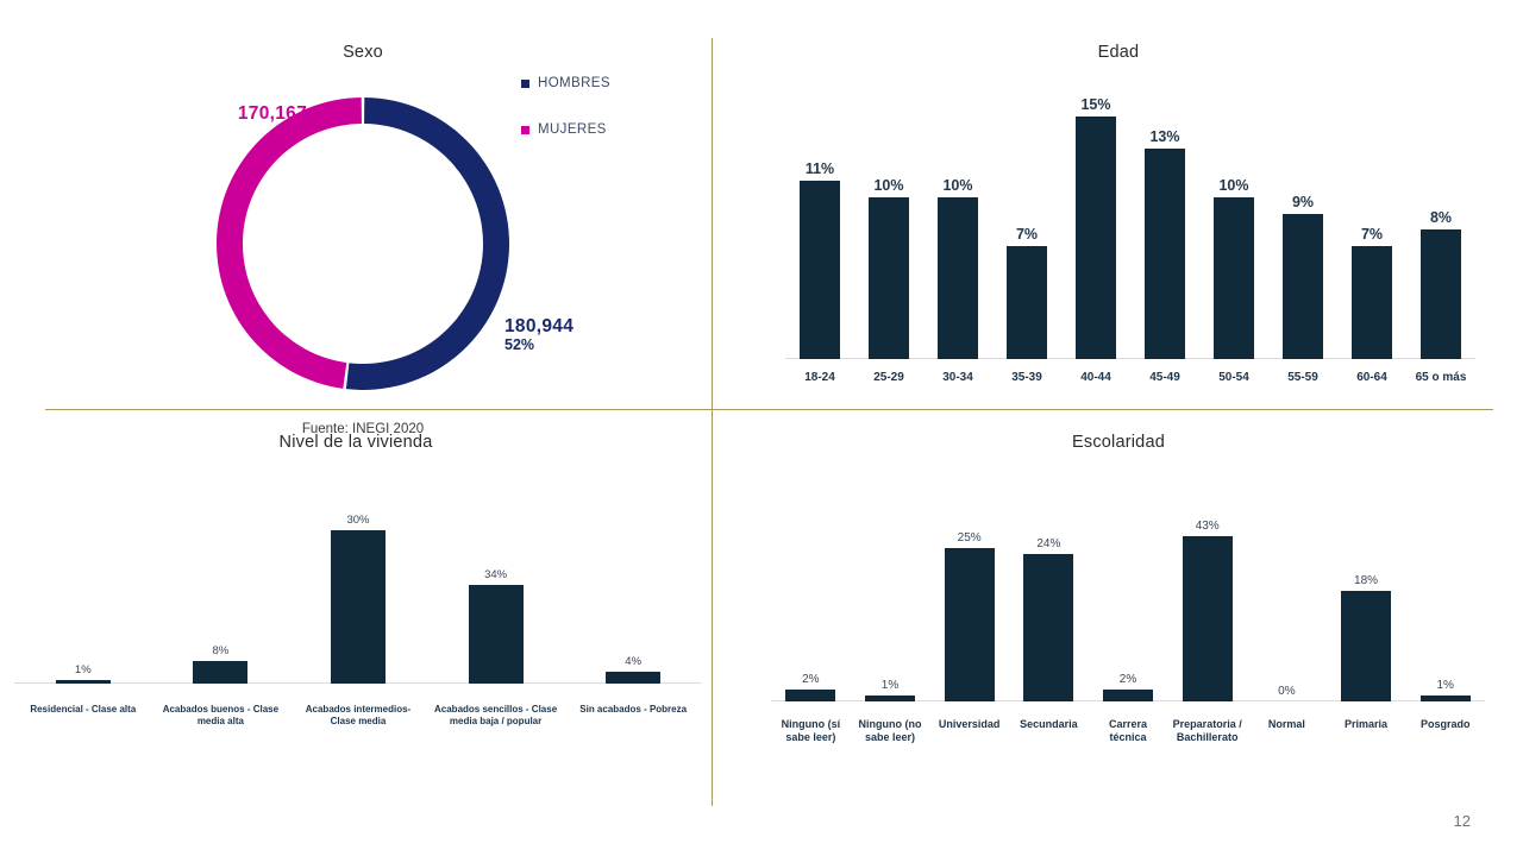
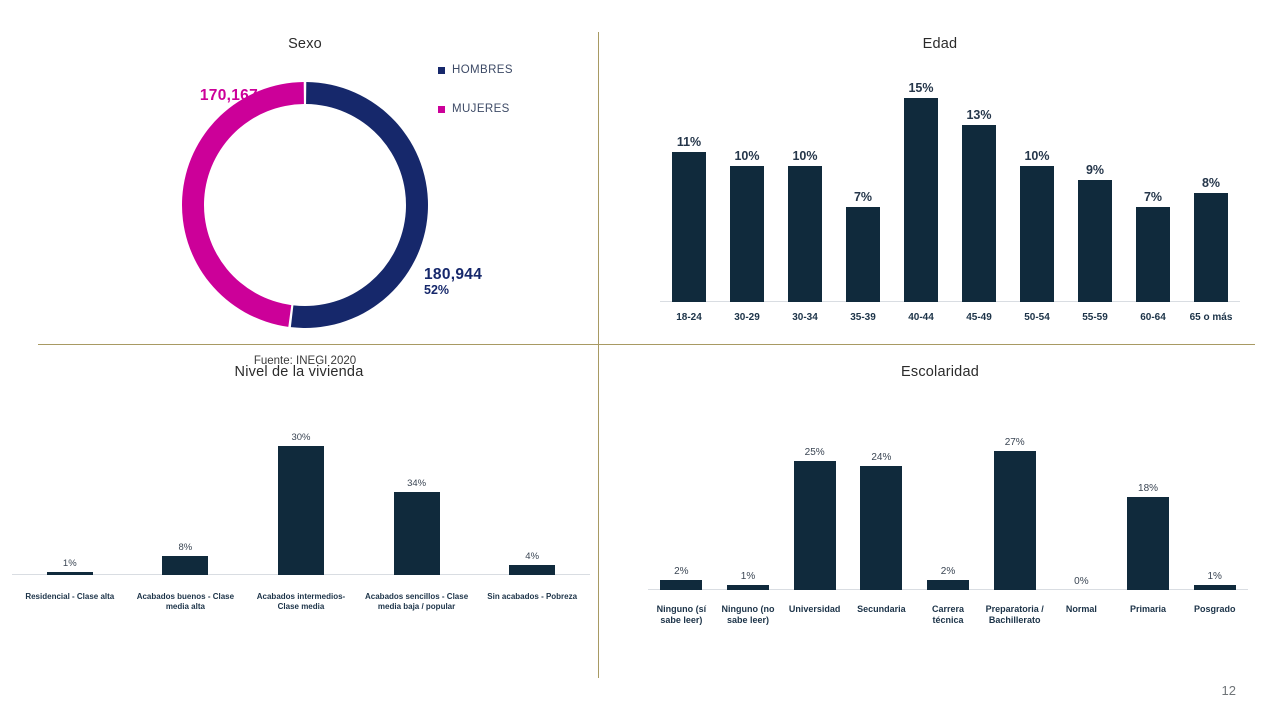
  Sexo
  170,167
  48%
  180,944
  52%
  HOMBRES
  MUJERES
  Fuente: INEGI 2020
  Edad
  11%
  10%
  10%
  7%
  15%
  13%
  10%
  9%
  7%
  8%
  18-24
- 25-29
+ 30-29
  30-34
  35-39
  40-44
  45-49
  50-54
  55-59
  60-64
  65 o más
  Nivel de la vivienda
  1%
  8%
  30%
  34%
  4%
  Residencial - Clase alta
  Acabados buenos - Clase media alta
  Acabados intermedios- Clase media
  Acabados sencillos - Clase media baja / popular
  Sin acabados - Pobreza
  Escolaridad
  2%
  1%
  25%
  24%
  2%
- 43%
+ 27%
  0%
  18%
  1%
  Ninguno (sí sabe leer)
  Ninguno (no sabe leer)
  Universidad
  Secundaria
  Carrera técnica
  Preparatoria / Bachillerato
  Normal
  Primaria
  Posgrado
  12
